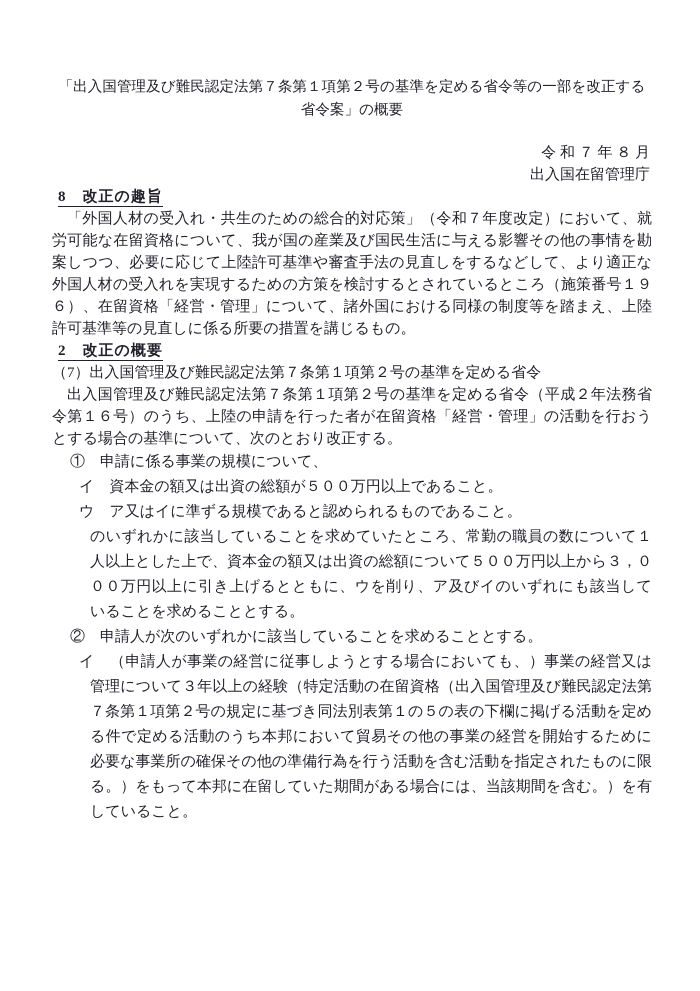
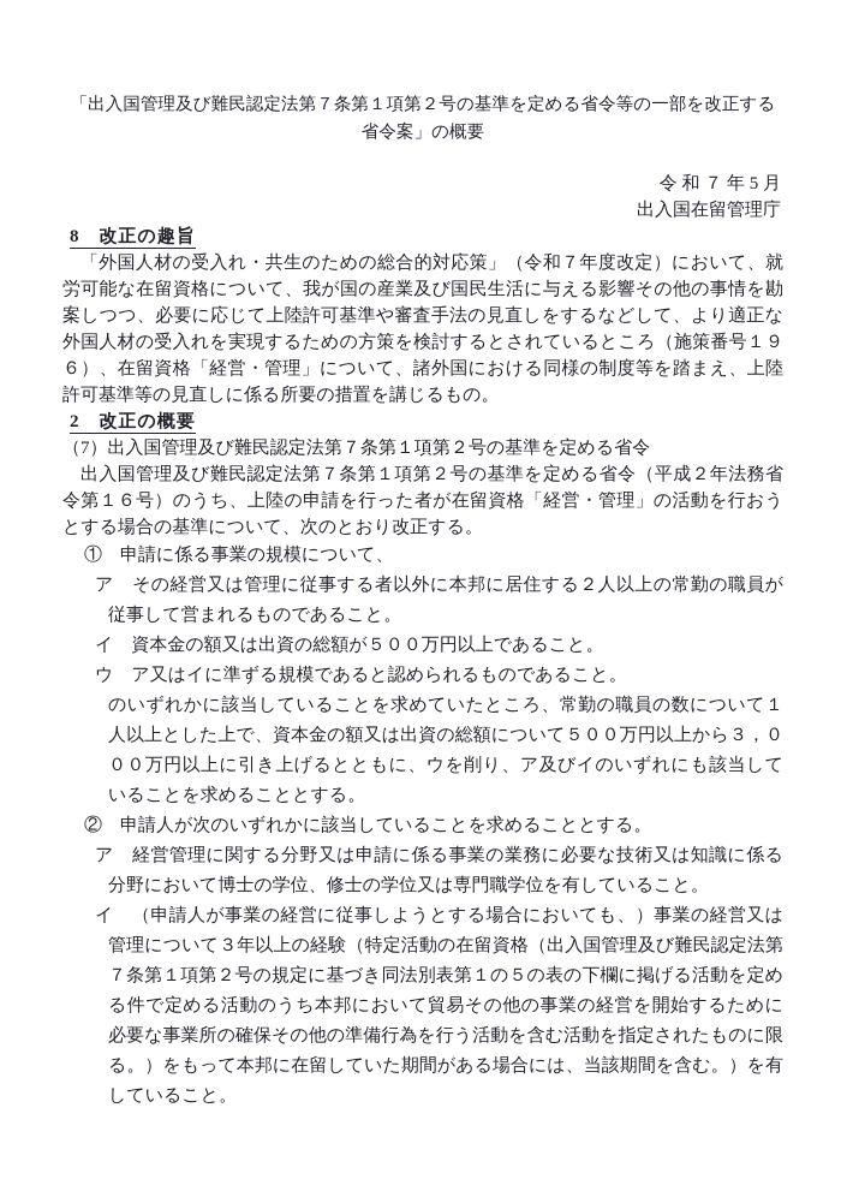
  「出入国管理及び難民認定法第７条第１項第２号の基準を定める省令等の一部を改正する
  省令案」の概要
- 令 和 ７ 年 ８ 月
+ 令 和 ７ 年 5 月
  出入国在留管理庁
  8 改正の趣旨
  「外国人材の受入れ・共生のための総合的対応策」（令和７年度改定）において、就労可能な在留資格について、我が国の産業及び国民生活に与える影響その他の事情を勘案しつつ、必要に応じて上陸許可基準や審査手法の見直しをするなどして、より適正な外国人材の受入れを実現するための方策を検討するとされているところ（施策番号１９６）、在留資格「経営・管理」について、諸外国における同様の制度等を踏まえ、上陸許可基準等の見直しに係る所要の措置を講じるもの。
  2 改正の概要
  （7）出入国管理及び難民認定法第７条第１項第２号の基準を定める省令
  出入国管理及び難民認定法第７条第１項第２号の基準を定める省令（平成２年法務省令第１６号）のうち、上陸の申請を行った者が在留資格「経営・管理」の活動を行おうとする場合の基準について、次のとおり改正する。
  ① 申請に係る事業の規模について、
+ ア その経営又は管理に従事する者以外に本邦に居住する２人以上の常勤の職員が従事して営まれるものであること。
  イ 資本金の額又は出資の総額が５００万円以上であること。
  ウ ア又はイに準ずる規模であると認められるものであること。
  のいずれかに該当していることを求めていたところ、常勤の職員の数について１人以上とした上で、資本金の額又は出資の総額について５００万円以上から３，０００万円以上に引き上げるとともに、ウを削り、ア及びイのいずれにも該当していることを求めることとする。
  ② 申請人が次のいずれかに該当していることを求めることとする。
+ ア 経営管理に関する分野又は申請に係る事業の業務に必要な技術又は知識に係る分野において博士の学位、修士の学位又は専門職学位を有していること。
  イ （申請人が事業の経営に従事しようとする場合においても、）事業の経営又は管理について３年以上の経験（特定活動の在留資格（出入国管理及び難民認定法第７条第１項第２号の規定に基づき同法別表第１の５の表の下欄に掲げる活動を定める件で定める活動のうち本邦において貿易その他の事業の経営を開始するために必要な事業所の確保その他の準備行為を行う活動を含む活動を指定されたものに限る。）をもって本邦に在留していた期間がある場合には、当該期間を含む。）を有していること。
